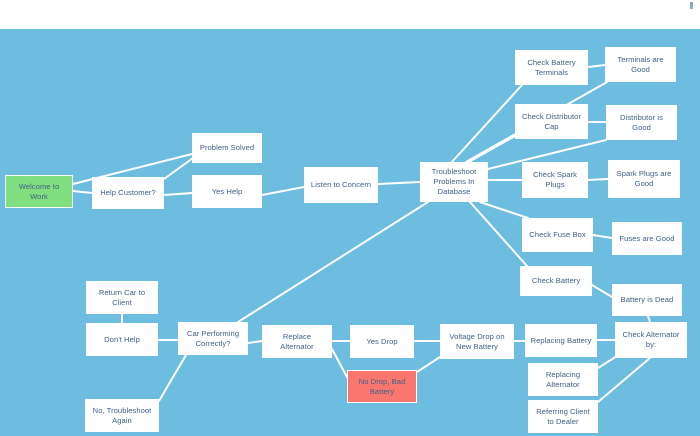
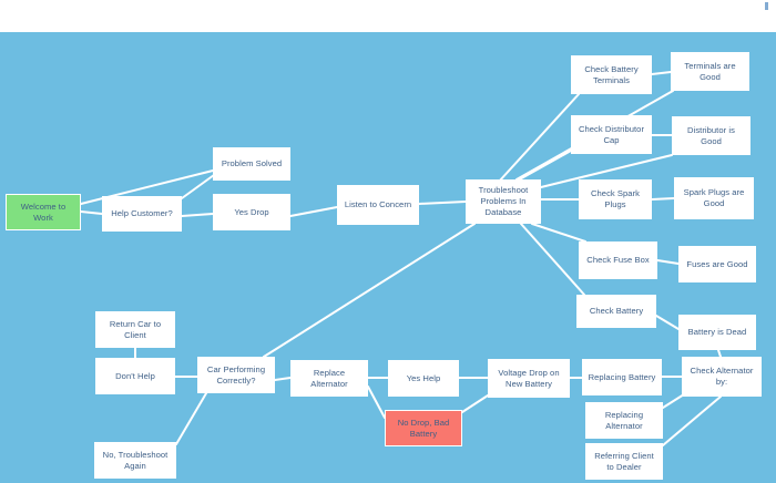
  Welcome to
  Work
  Help Customer?
  Problem Solved
- Yes Help
+ Yes Drop
  Listen to Concern
  Troubleshoot
  Problems In
  Database
  Check Battery
  Terminals
  Terminals are
  Good
  Check Distributor
  Cap
  Distributor is
  Good
  Check Spark
  Plugs
  Spark Plugs are
  Good
  Check Fuse Box
  Fuses are Good
  Check Battery
  Battery is Dead
  Check Alternator
  by:
  Replacing Battery
  Replacing
  Alternator
  Referring Client
  to Dealer
  Voltage Drop on
  New Battery
- Yes Drop
+ Yes Help
  No Drop, Bad
  Battery
  Replace
  Alternator
  Car Performing
  Correctly?
  Don't Help
  Return Car to
  Client
  No, Troubleshoot
  Again
